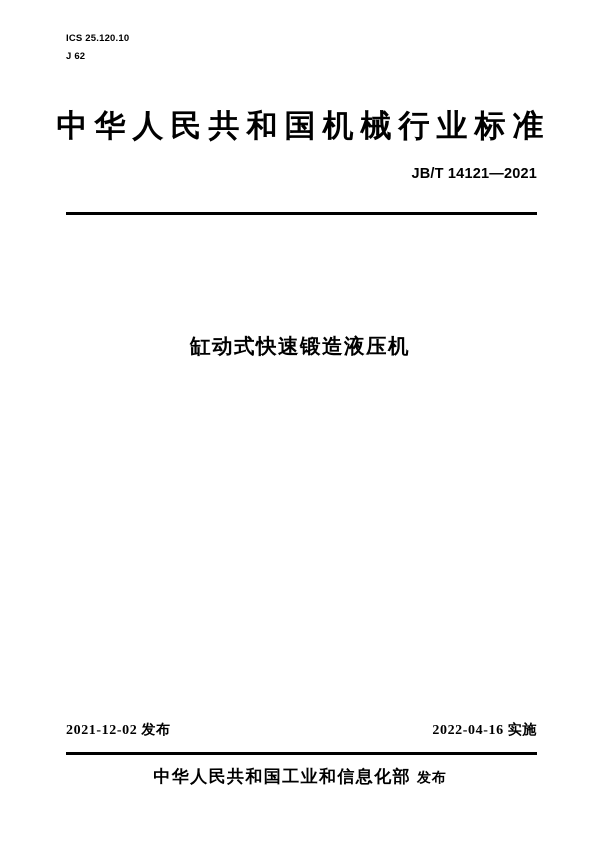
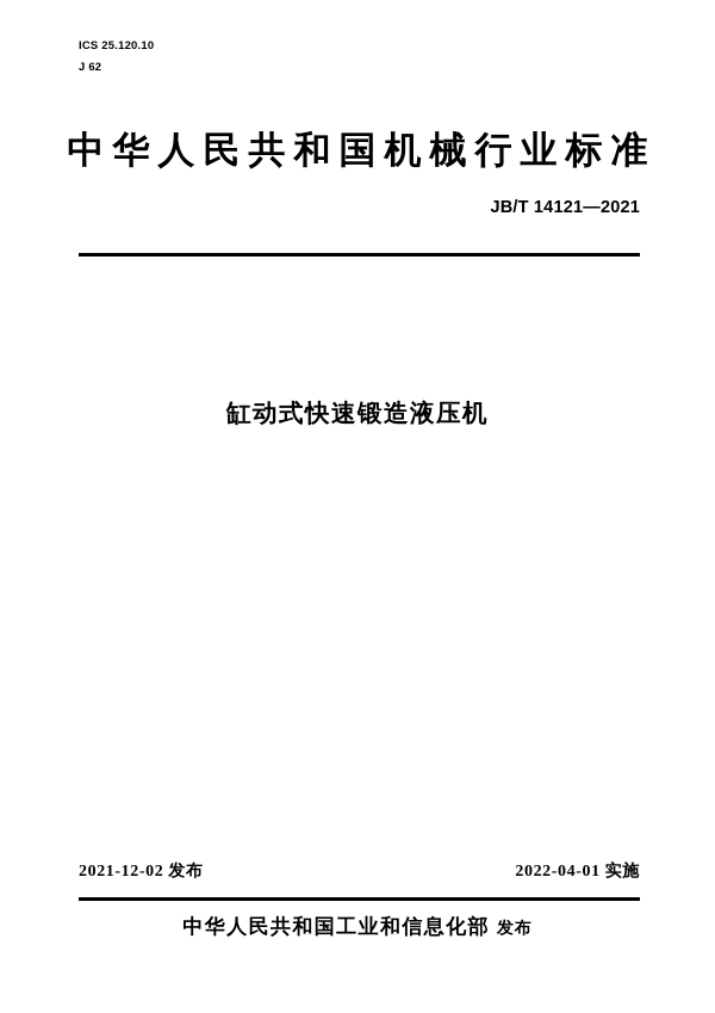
  ICS 25.120.10
  J 62
  中华人民共和国机械行业标准
  JB/T 14121—2021
  缸动式快速锻造液压机
  2021-12-02 发布
- 2022-04-16 实施
+ 2022-04-01 实施
  中华人民共和国工业和信息化部 发布
